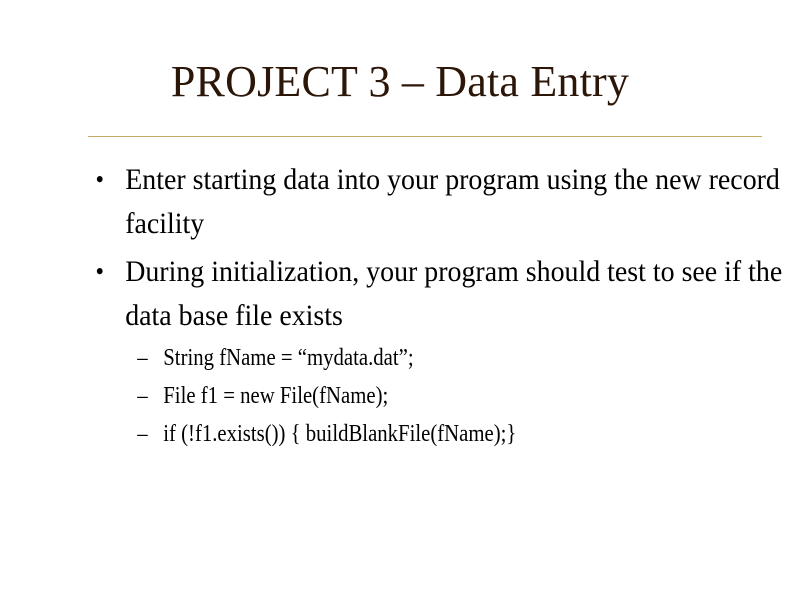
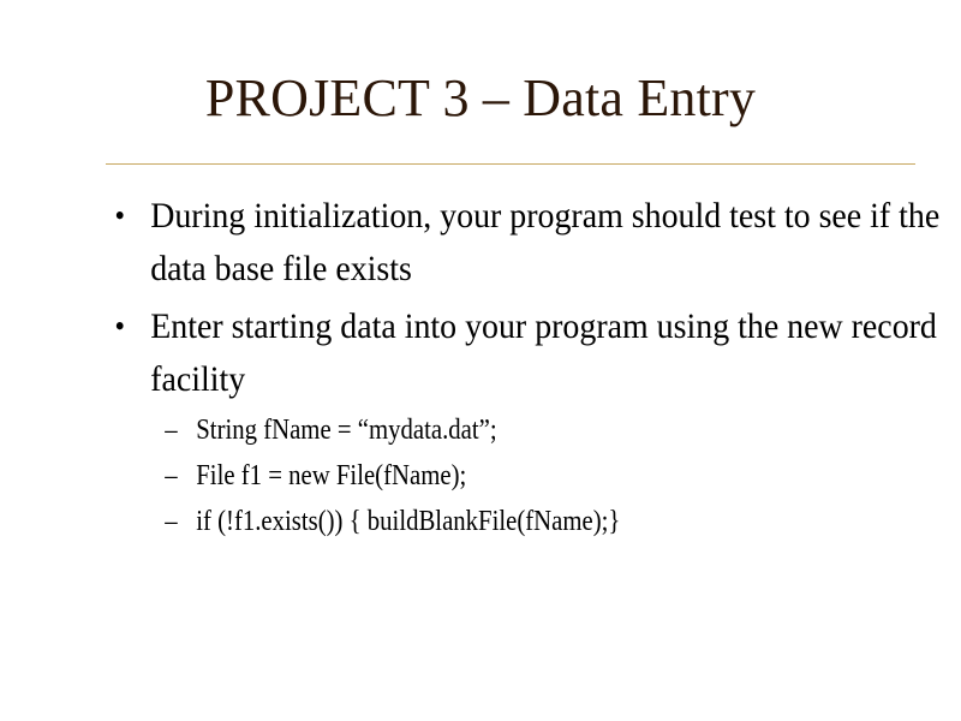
  PROJECT 3 – Data Entry
  •
- Enter starting data into your program using the new record facility
+ During initialization, your program should test to see if the data base file exists
  •
- During initialization, your program should test to see if the data base file exists
+ Enter starting data into your program using the new record facility
  –
  String fName = “mydata.dat”;
  –
  File f1 = new File(fName);
  –
  if (!f1.exists()) { buildBlankFile(fName);}
